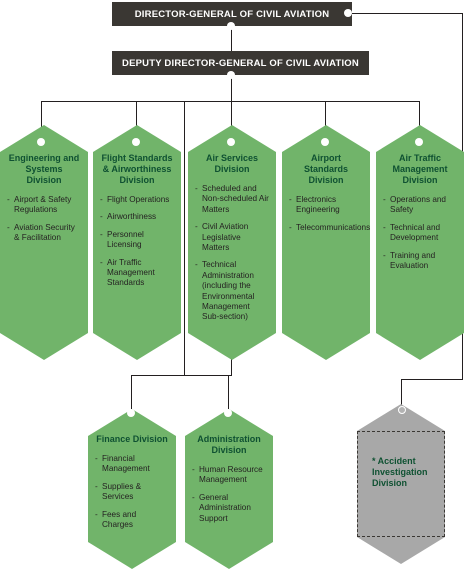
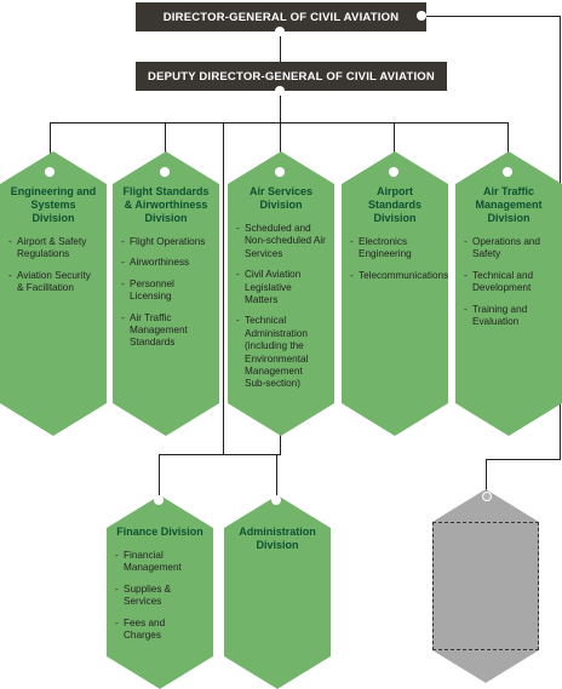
  DIRECTOR-GENERAL OF CIVIL AVIATION
  DEPUTY DIRECTOR-GENERAL OF CIVIL AVIATION
  Engineering and Systems Division
  Airport & Safety Regulations
  Aviation Security & Facilitation
  Flight Standards & Airworthiness Division
  Flight Operations
  Airworthiness
  Personnel Licensing
  Air Traffic Management Standards
  Air Services Division
- Scheduled and Non-scheduled Air Matters
+ Scheduled and Non-scheduled Air Services
  Civil Aviation Legislative Matters
  Technical Administration (including the Environmental Management Sub-section)
  Airport Standards Division
  Electronics Engineering
  Telecommunications
  Air Traffic Management Division
  Operations and Safety
  Technical and Development
  Training and Evaluation
  Finance Division
  Financial Management
  Supplies & Services
  Fees and Charges
  Administration Division
- Human Resource Management
- General Administration Support
- * Accident Investigation Division
